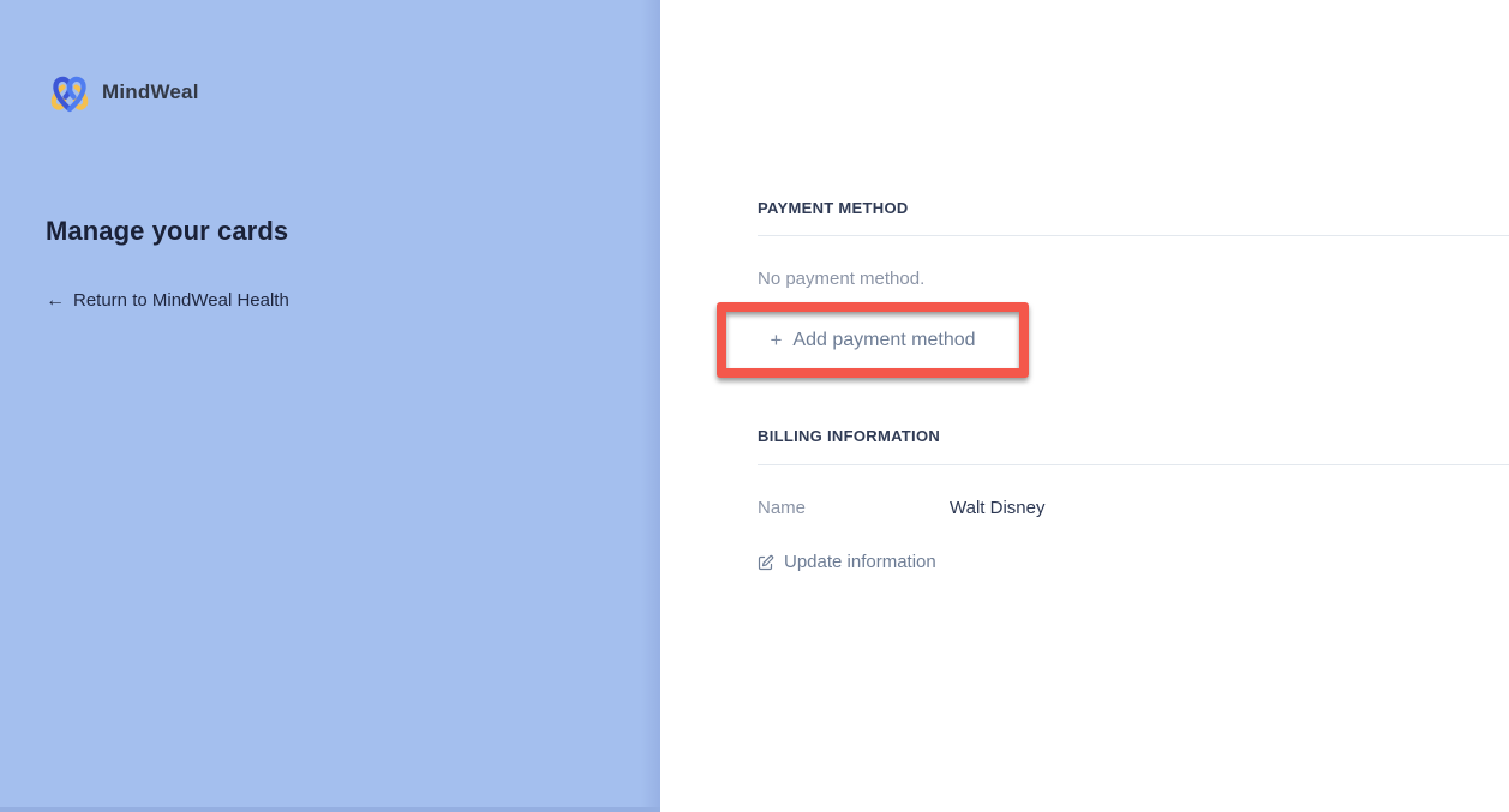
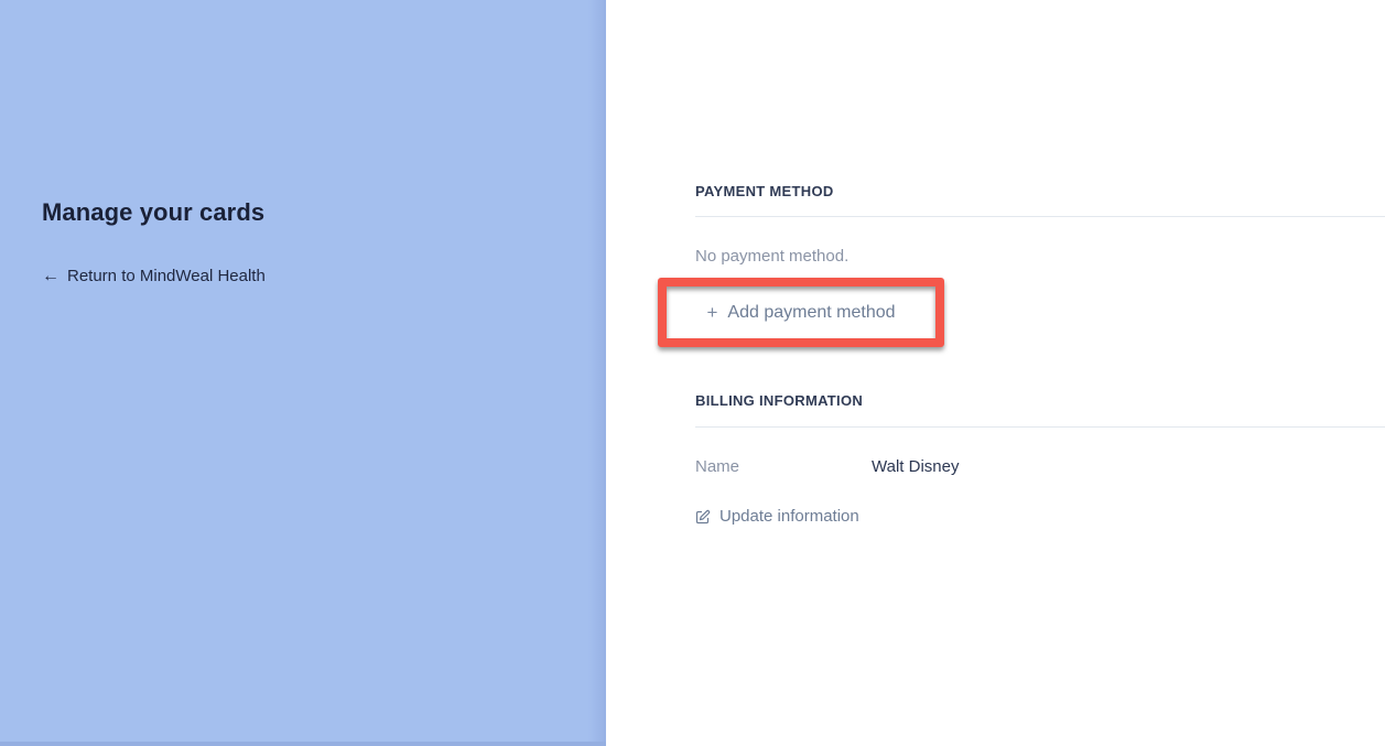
- MindWeal
  Manage your cards
  ←
  Return to MindWeal Health
  PAYMENT METHOD
  No payment method.
  +
  Add payment method
  BILLING INFORMATION
  Name
  Walt Disney
  Update information
